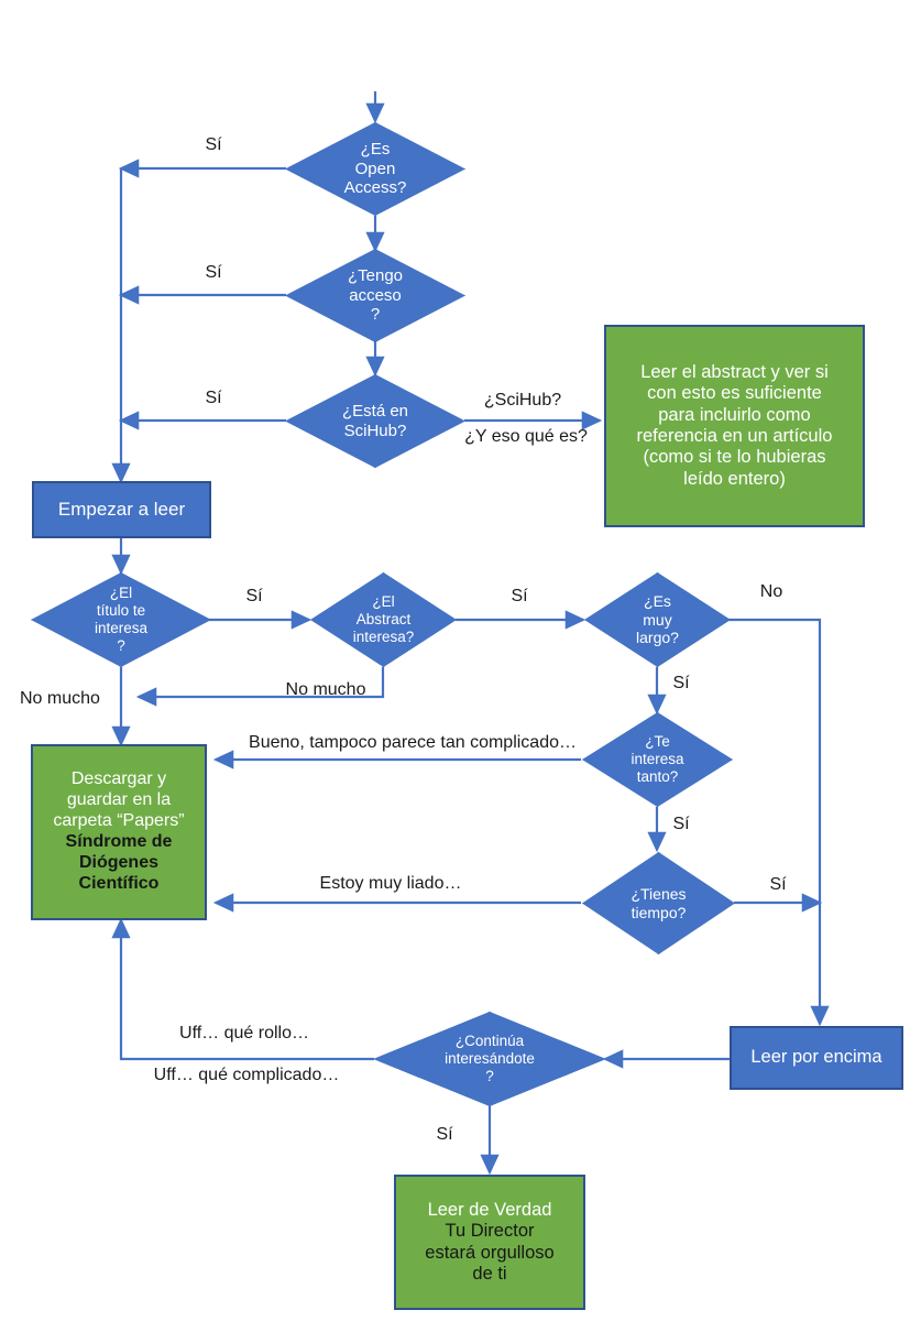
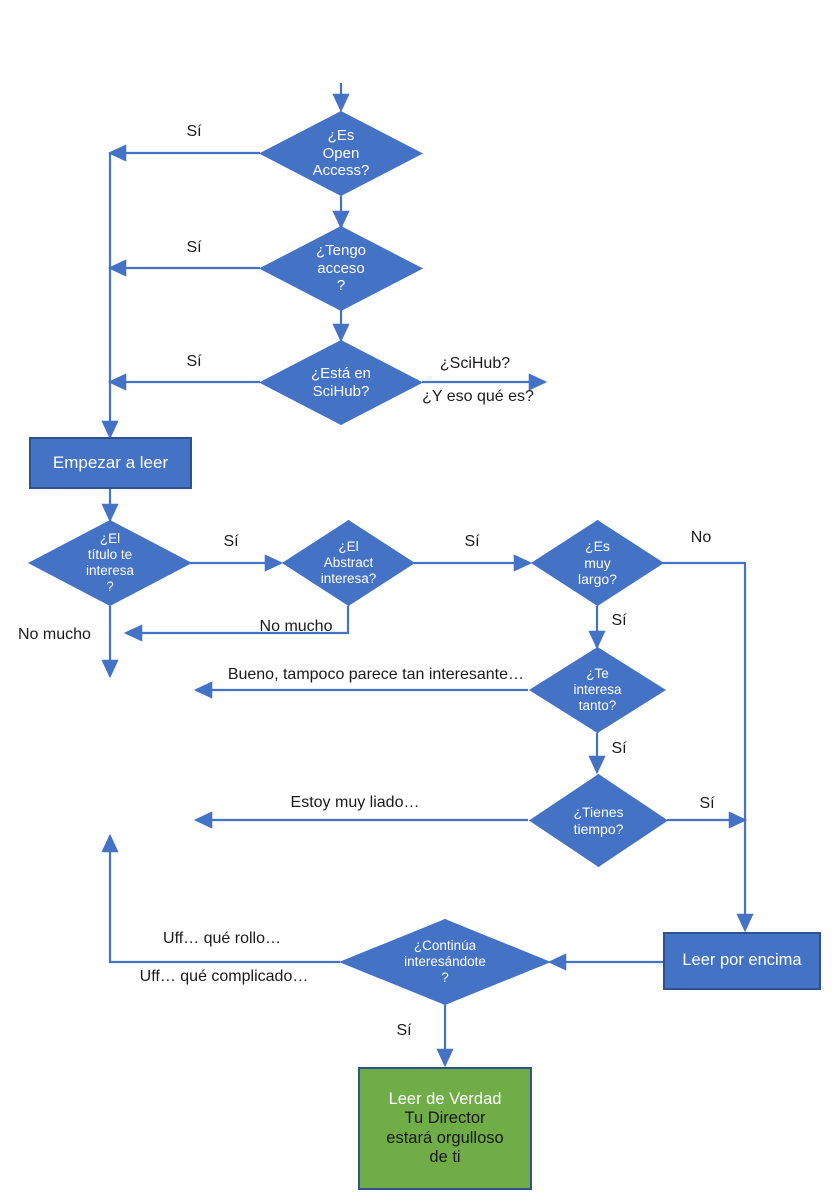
  ¿Es
  Open
  Access?
  ¿Tengo
  acceso
  ?
  ¿Está en
  SciHub?
- Leer el abstract y ver si
- con esto es suficiente
- para incluirlo como
- referencia en un artículo
- (como si te lo hubieras
- leído entero)
  Empezar a leer
  ¿El
  título te
  interesa
  ?
  ¿El
  Abstract
  interesa?
  ¿Es
  muy
  largo?
  ¿Te
  interesa
  tanto?
  ¿Tienes
  tiempo?
- Descargar y
- guardar en la
- carpeta “Papers”
- Síndrome de
- Diógenes
- Científico
  ¿Continúa
  interesándote
  ?
  Leer por encima
  Leer de Verdad
  Tu Director
  estará orgulloso
  de ti
  Sí
  Sí
  Sí
  ¿SciHub?
  ¿Y eso qué es?
  Sí
  Sí
  No
  Sí
  No mucho
  No mucho
- Bueno, tampoco parece tan complicado…
+ Bueno, tampoco parece tan interesante…
  Sí
  Estoy muy liado…
  Sí
  Uff… qué rollo…
  Uff… qué complicado…
  Sí
